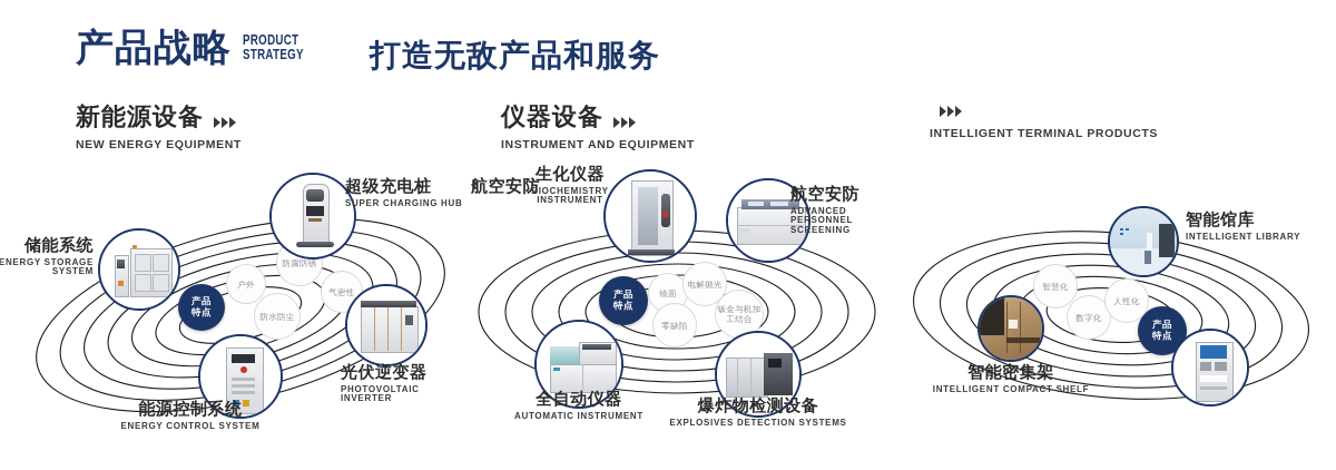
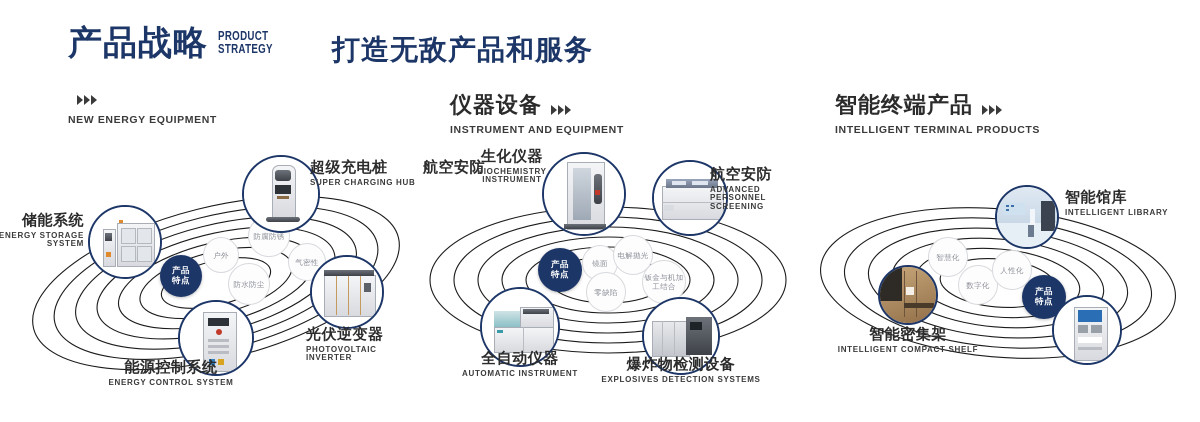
  产品战略
  PRODUCT
  STRATEGY
  打造无敌产品和服务
- 新能源设备
  NEW ENERGY EQUIPMENT
  仪器设备
  INSTRUMENT AND EQUIPMENT
+ 智能终端产品
  INTELLIGENT TERMINAL PRODUCTS
  产品
  特点
  户外
  防腐防锈
  防水防尘
  储能系统
  ENERGY STORAGE SYSTEM
  超级充电桩
  SUPER CHARGING HUB
  光伏逆变器
  PHOTOVOLTAIC INVERTER
  能源控制系统
  ENERGY CONTROL SYSTEM
  产品
  特点
  镜面
  电解抛光
  零缺陷
  钣金与机加工结合
  航空安防
  生化仪器
  BIOCHEMISTRY INSTRUMENT
  航空安防
  ADVANCED PERSONNEL SCREENING
  爆炸物检测设备
  EXPLOSIVES DETECTION SYSTEMS
  全自动仪器
  AUTOMATIC INSTRUMENT
  产品
  特点
  智慧化
  数字化
  人性化
  智能馆库
  INTELLIGENT LIBRARY
  智能密集架
  INTELLIGENT COMPACT SHELF
